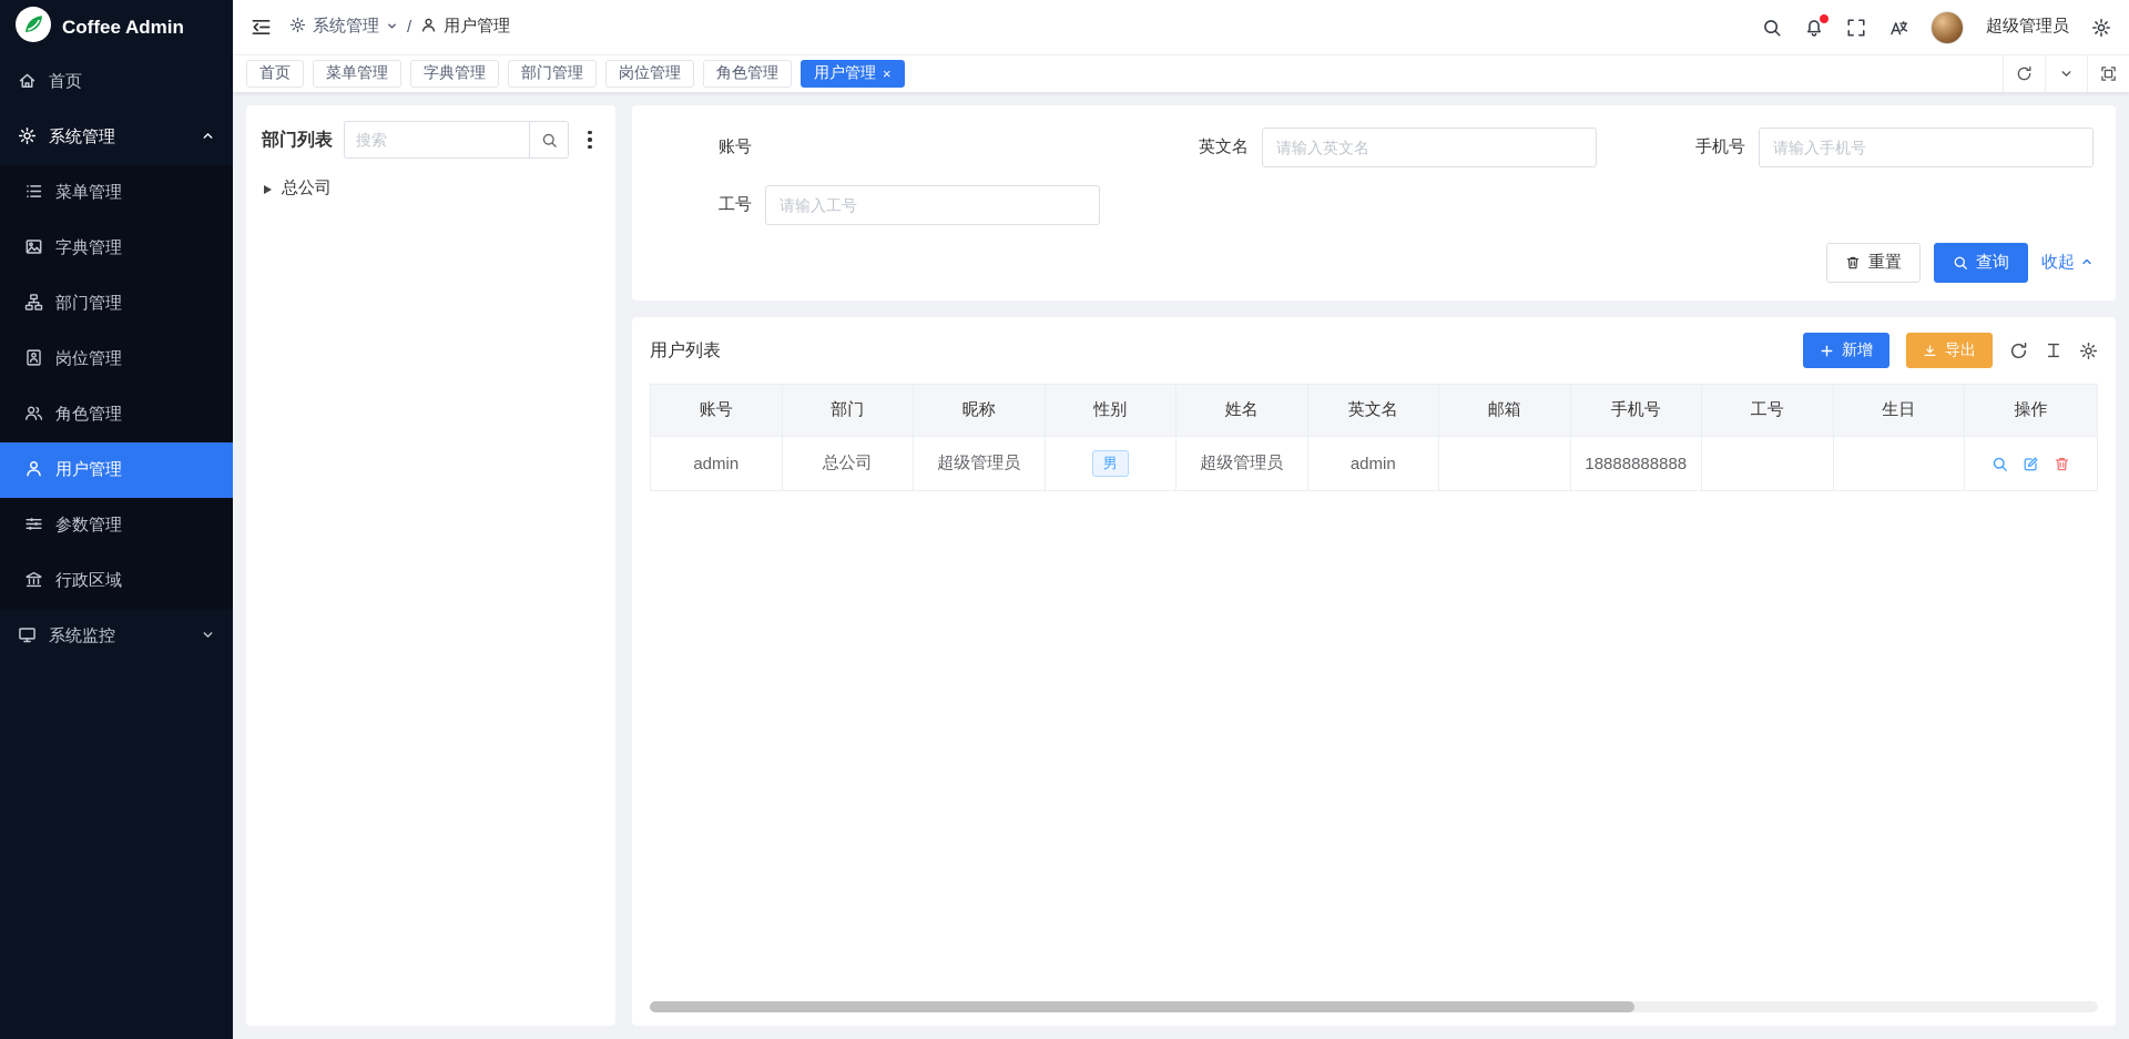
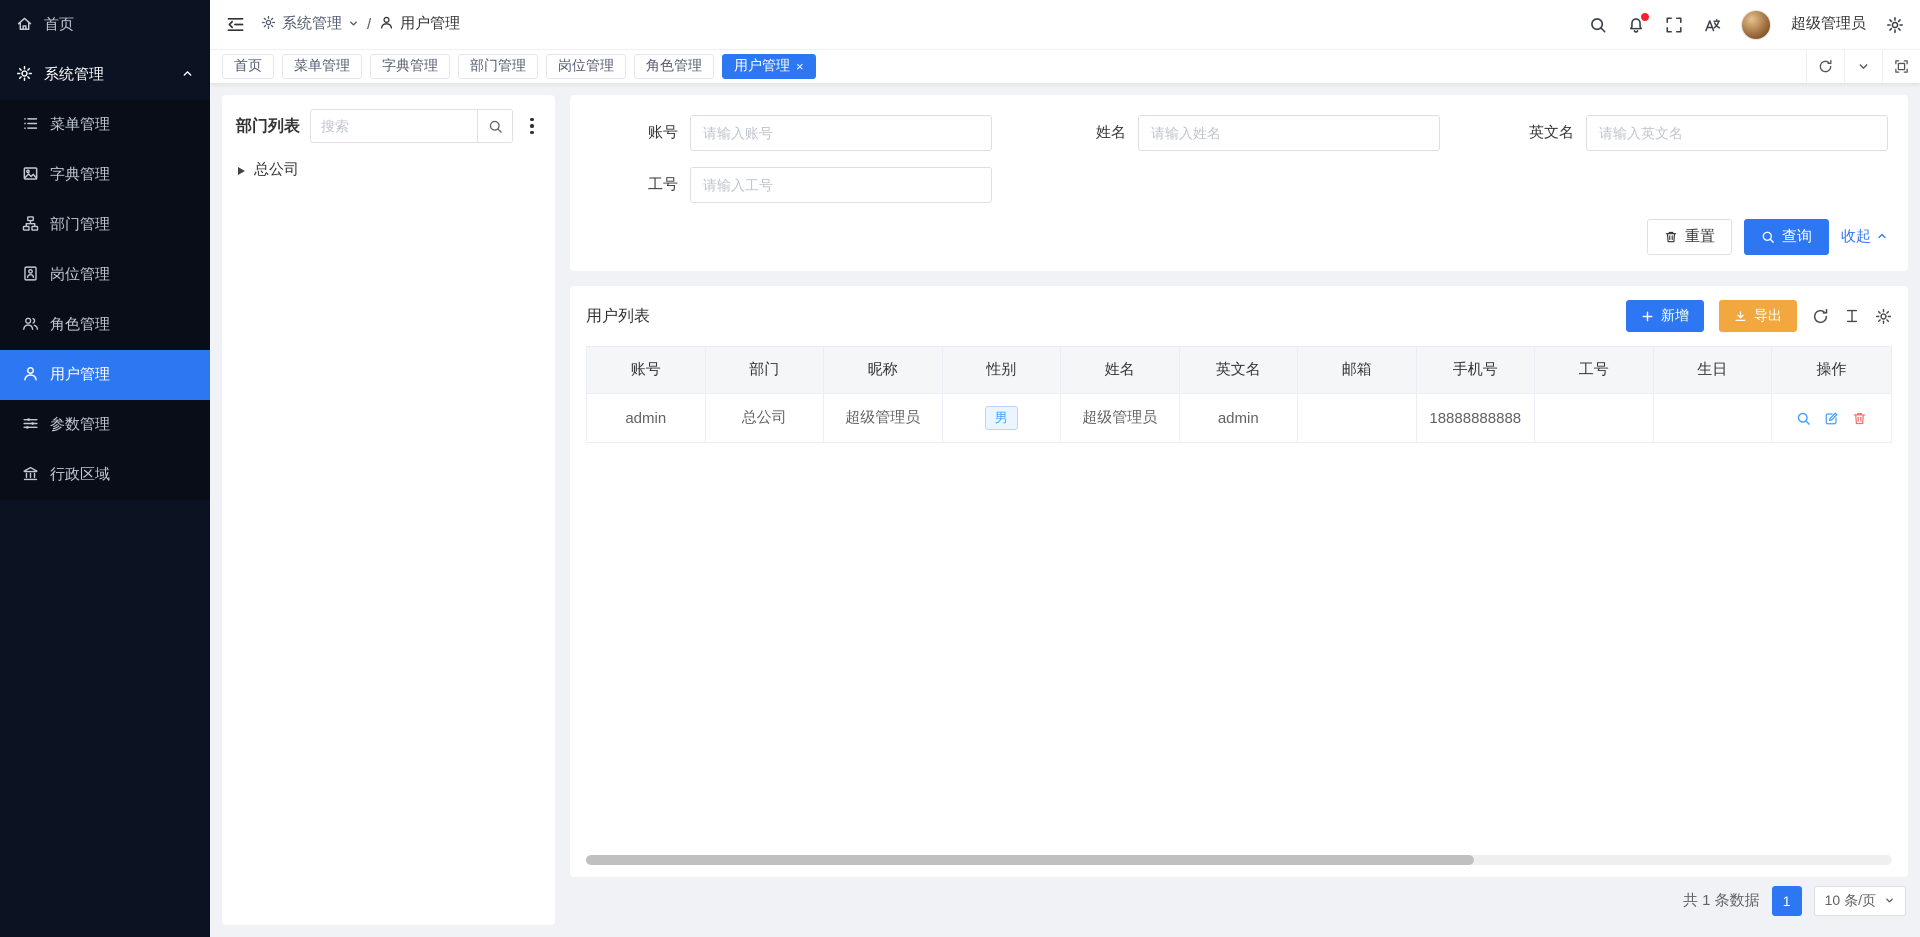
- Coffee Admin
  首页
  系统管理
  菜单管理
  字典管理
  部门管理
  岗位管理
  角色管理
  用户管理
  参数管理
  行政区域
- 系统监控
  系统管理
  /
  用户管理
  超级管理员
  首页
  菜单管理
  字典管理
  部门管理
  岗位管理
  角色管理
  用户管理
  ×
  部门列表
  搜索
  总公司
  账号
+ 请输入账号
+ 姓名
+ 请输入姓名
  英文名
  请输入英文名
- 手机号
- 请输入手机号
  工号
  请输入工号
  重置
  查询
  收起
  用户列表
  新增
  导出
  账号	部门	昵称	性别	姓名	英文名	邮箱	手机号	工号	生日	操作
  admin	总公司	超级管理员	男	超级管理员	admin		18888888888
+ 共 1 条数据
+ 1
+ 10 条/页
